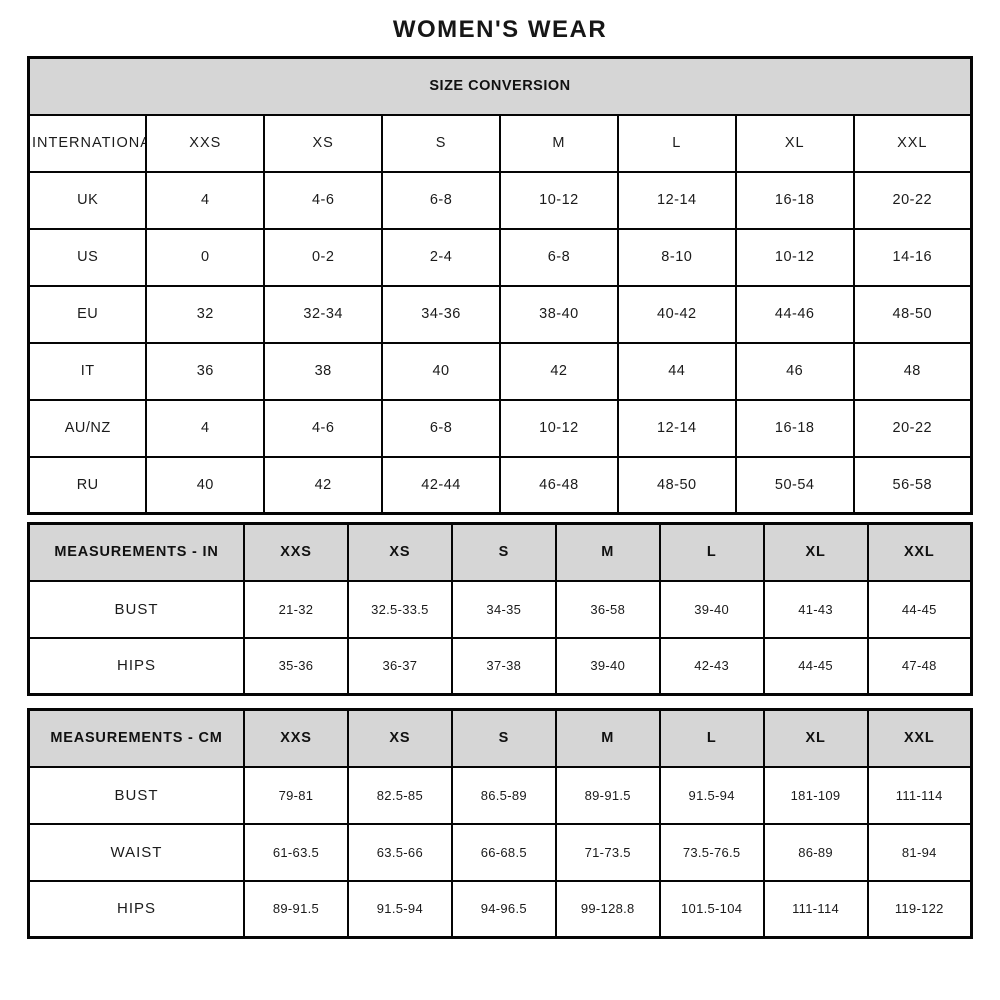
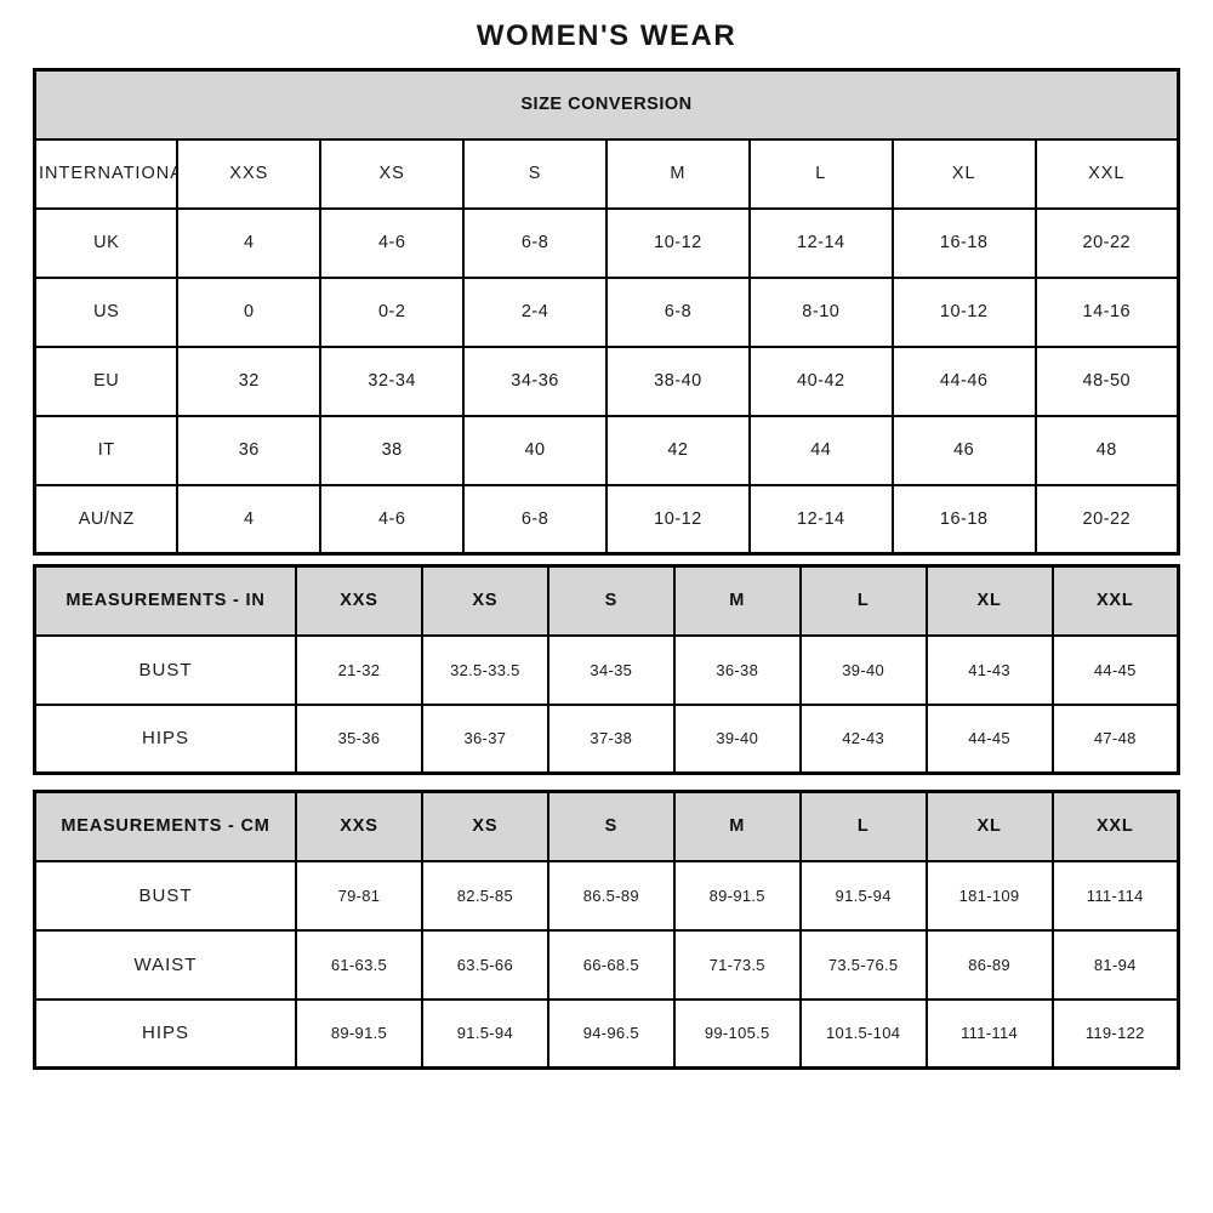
  WOMEN'S WEAR
  SIZE CONVERSION
  INTERNATION	XXS	XS	S	M	L	XL	XXL
  UK	4	4-6	6-8	10-12	12-14	16-18	20-22
  US	0	0-2	2-4	6-8	8-10	10-12	14-16
  EU	32	32-34	34-36	38-40	40-42	44-46	48-50
  IT	36	38	40	42	44	46	48
  AU/NZ	4	4-6	6-8	10-12	12-14	16-18	20-22
- RU	40	42	42-44	46-48	48-50	50-54	56-58
  MEASUREMENTS - IN	XXS	XS	S	M	L	XL	XXL
- BUST	21-32	32.5-33.5	34-35	36-58	39-40	41-43	44-45
+ BUST	21-32	32.5-33.5	34-35	36-38	39-40	41-43	44-45
  HIPS	35-36	36-37	37-38	39-40	42-43	44-45	47-48
  MEASUREMENTS - CM	XXS	XS	S	M	L	XL	XXL
  BUST	79-81	82.5-85	86.5-89	89-91.5	91.5-94	181-109	111-114
  WAIST	61-63.5	63.5-66	66-68.5	71-73.5	73.5-76.5	86-89	81-94
- HIPS	89-91.5	91.5-94	94-96.5	99-128.8	101.5-104	111-114	119-122
+ HIPS	89-91.5	91.5-94	94-96.5	99-105.5	101.5-104	111-114	119-122
